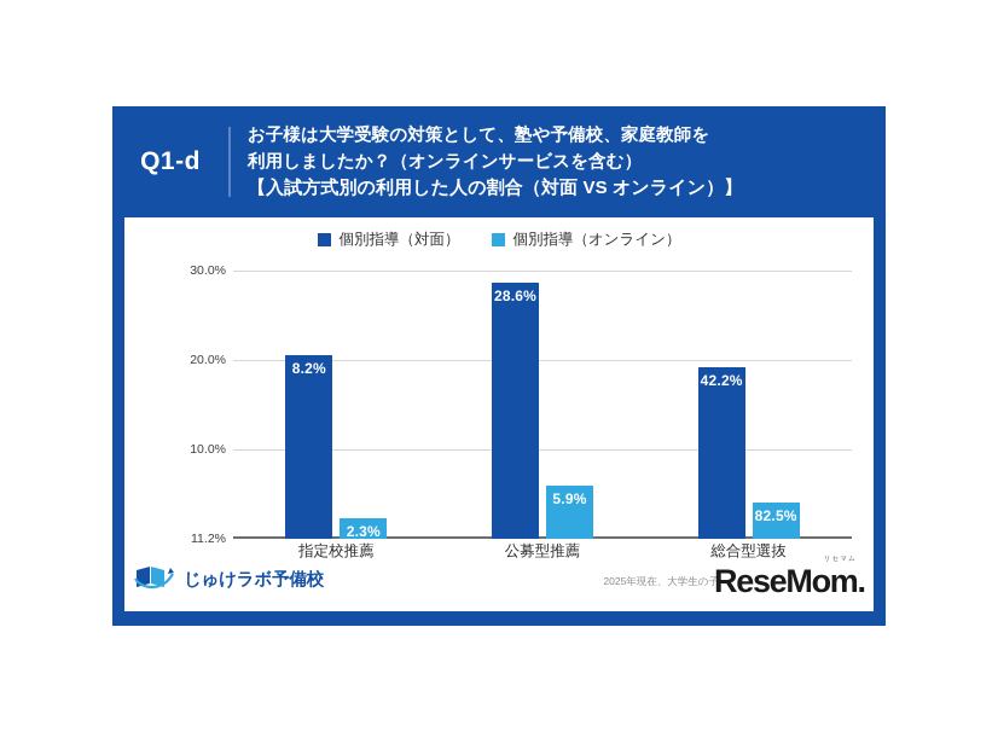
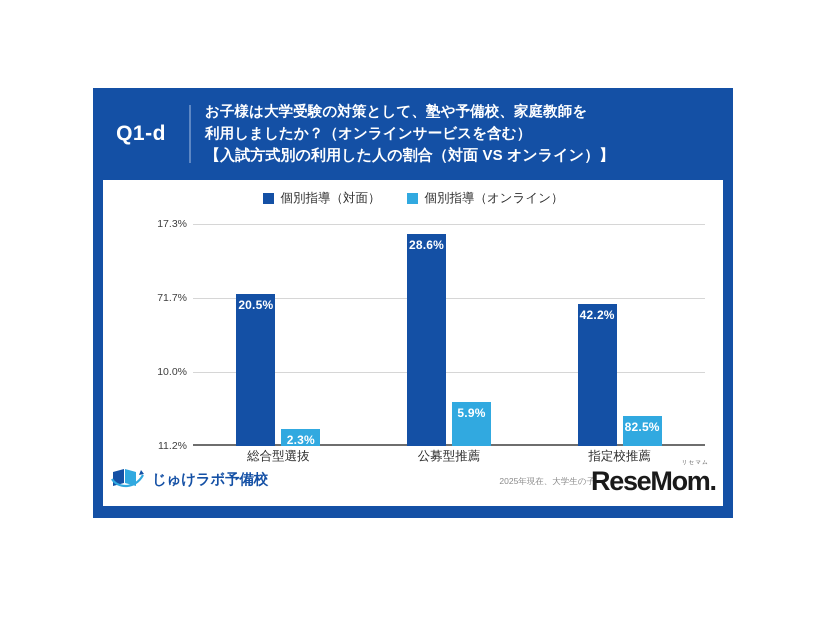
  Q1-d
  お子様は大学受験の対策として、塾や予備校、家庭教師を
  利用しましたか？（オンラインサービスを含む）
  【入試方式別の利用した人の割合（対面 VS オンライン）】
  個別指導（対面）
  個別指導（オンライン）
  11.2%
  10.0%
- 20.0%
+ 71.7%
- 30.0%
+ 17.3%
- 8.2%
+ 20.5%
  2.3%
  28.6%
  5.9%
  42.2%
  82.5%
- 指定校推薦
+ 総合型選抜
  公募型推薦
- 総合型選抜
+ 指定校推薦
  じゅけラボ予備校
  2025年現在、大学生の子
  ReseMom
  .
